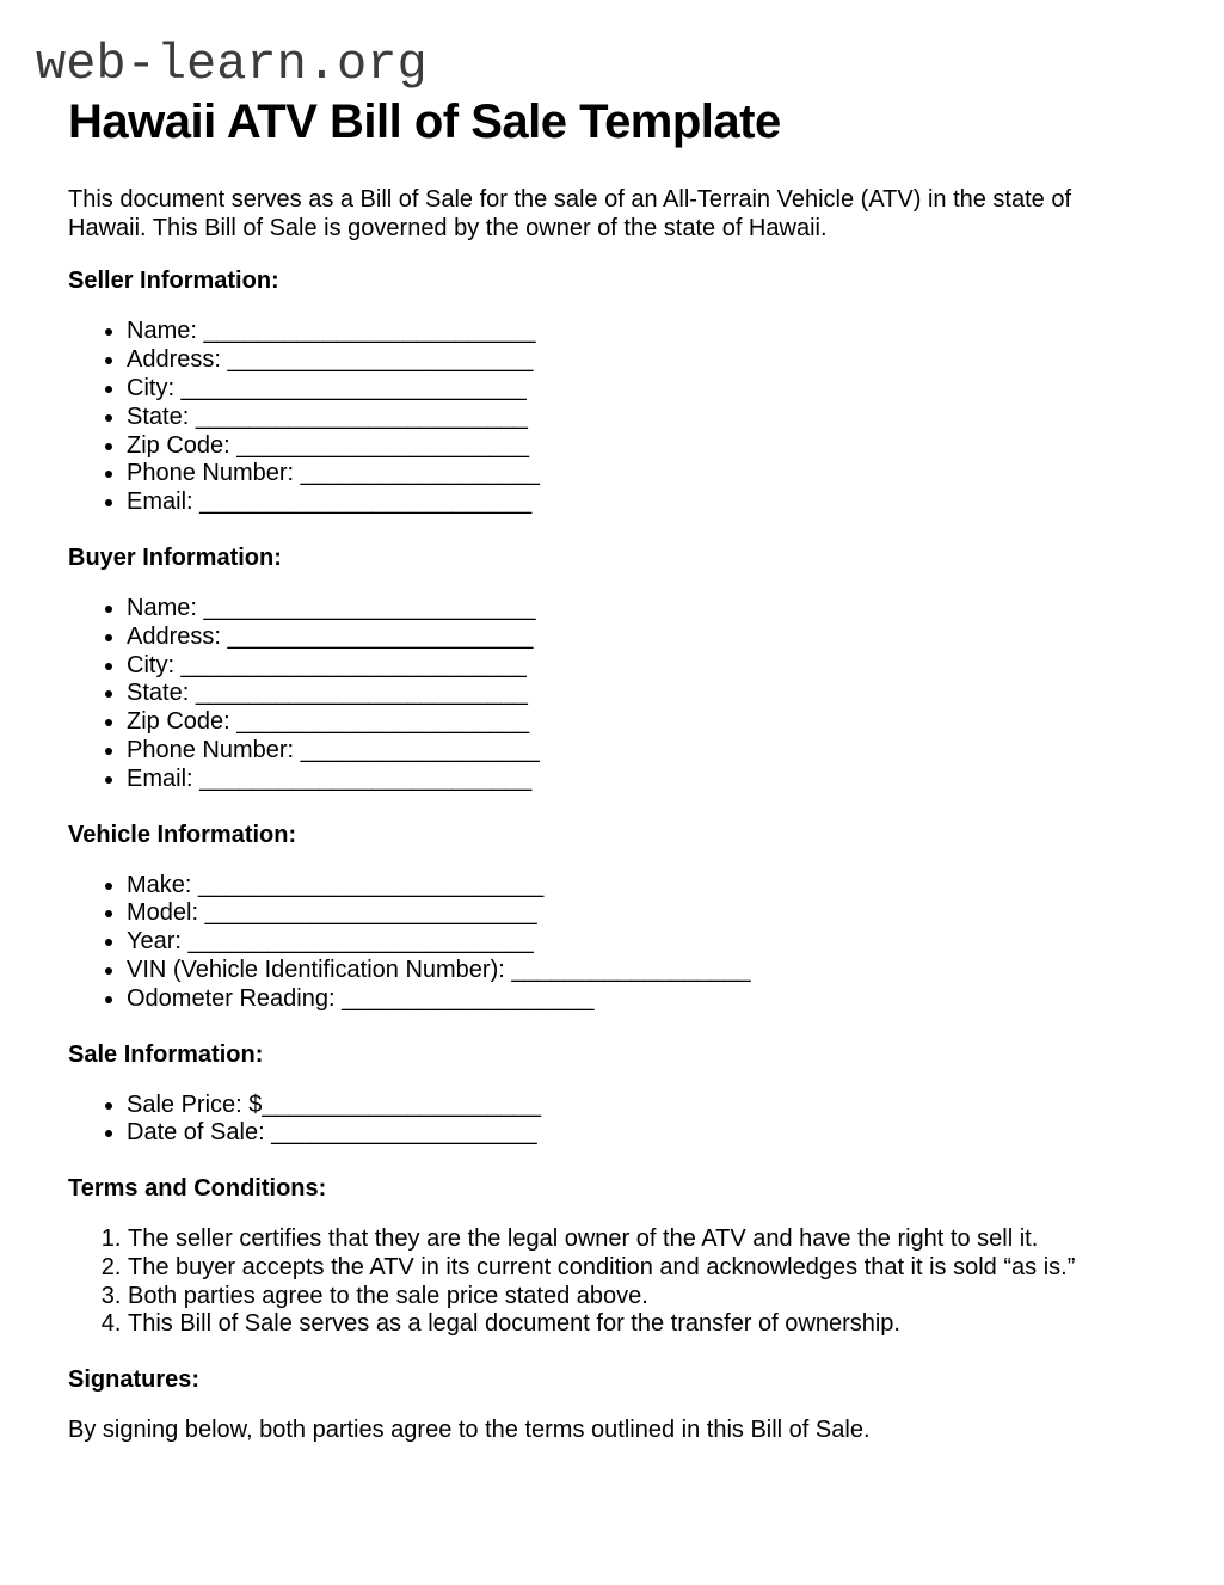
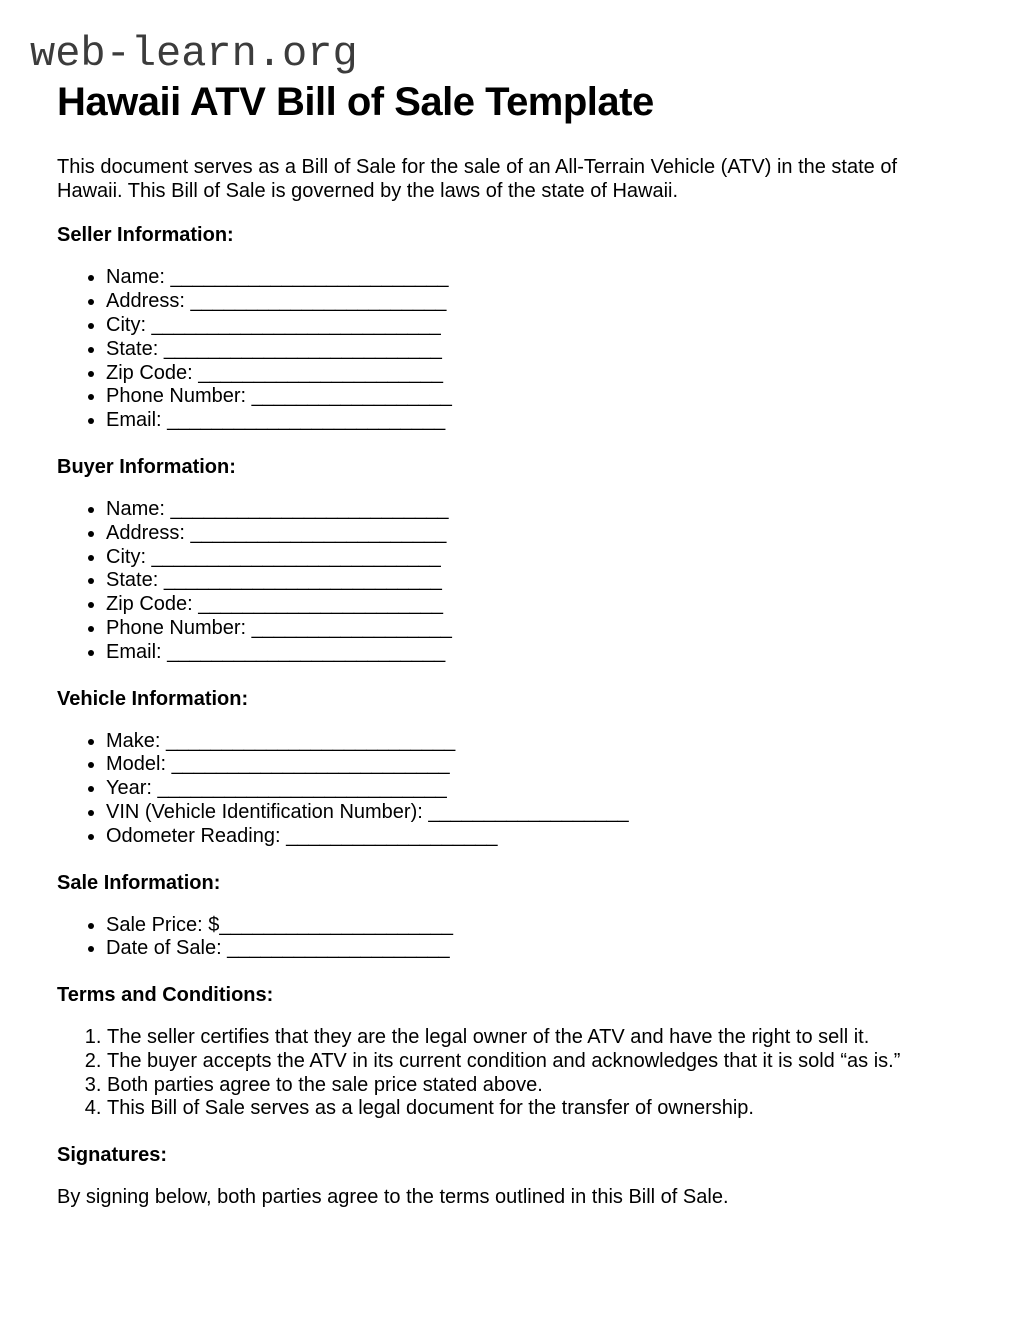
  web-learn.org
  Hawaii ATV Bill of Sale Template
- This document serves as a Bill of Sale for the sale of an All-Terrain Vehicle (ATV) in the state of Hawaii. This Bill of Sale is governed by the owner of the state of Hawaii.
+ This document serves as a Bill of Sale for the sale of an All-Terrain Vehicle (ATV) in the state of Hawaii. This Bill of Sale is governed by the laws of the state of Hawaii.
  Seller Information:
  Name: _________________________
  Address: _______________________
  City: __________________________
  State: _________________________
  Zip Code: ______________________
  Phone Number: __________________
  Email: _________________________
  Buyer Information:
  Name: _________________________
  Address: _______________________
  City: __________________________
  State: _________________________
  Zip Code: ______________________
  Phone Number: __________________
  Email: _________________________
  Vehicle Information:
  Make: __________________________
  Model: _________________________
  Year: __________________________
  VIN (Vehicle Identification Number): __________________
  Odometer Reading: ___________________
  Sale Information:
  Sale Price: $_____________________
  Date of Sale: ____________________
  Terms and Conditions:
  The seller certifies that they are the legal owner of the ATV and have the right to sell it.
  The buyer accepts the ATV in its current condition and acknowledges that it is sold “as is.”
  Both parties agree to the sale price stated above.
  This Bill of Sale serves as a legal document for the transfer of ownership.
  Signatures:
  By signing below, both parties agree to the terms outlined in this Bill of Sale.
